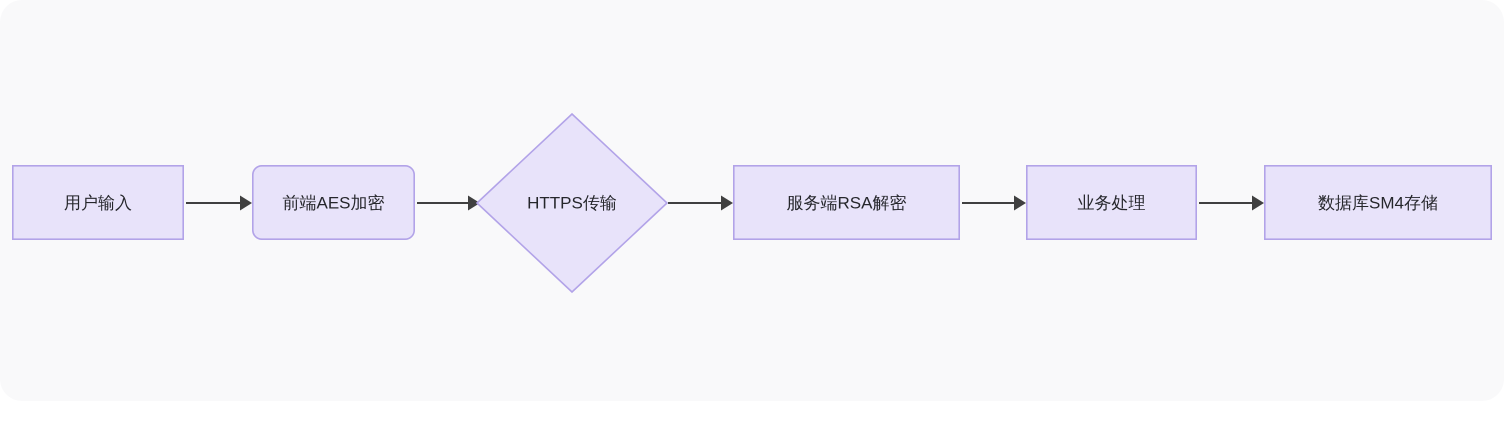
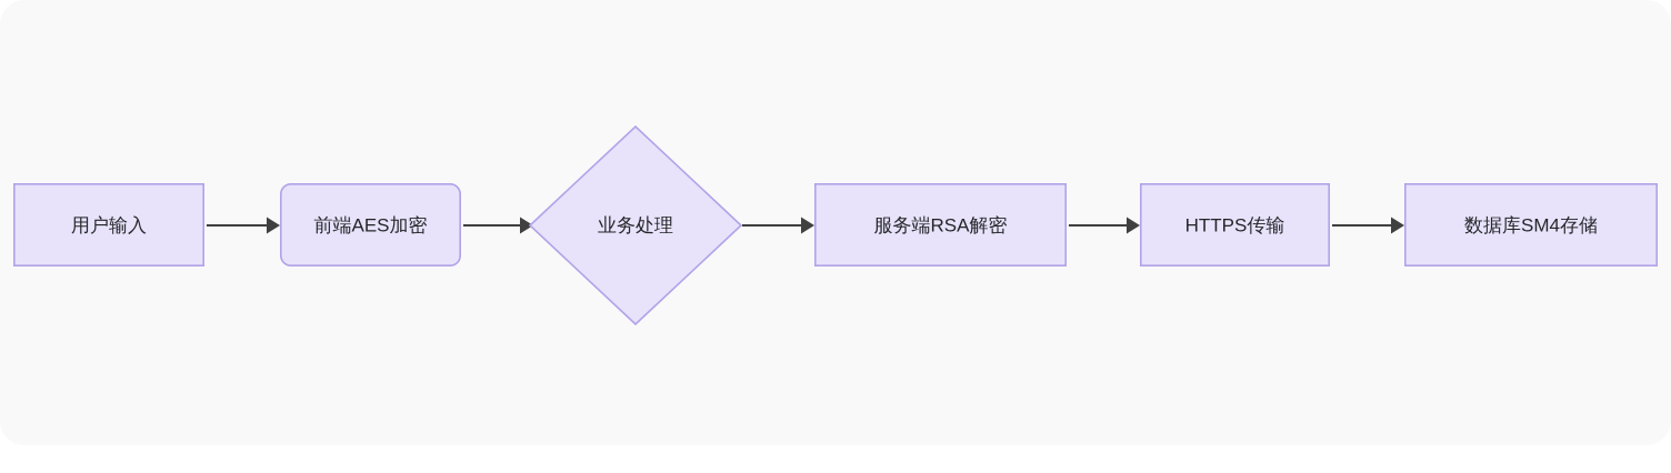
  用户输入
  前端AES加密
- HTTPS传输
+ 业务处理
  服务端RSA解密
- 业务处理
+ HTTPS传输
  数据库SM4存储
